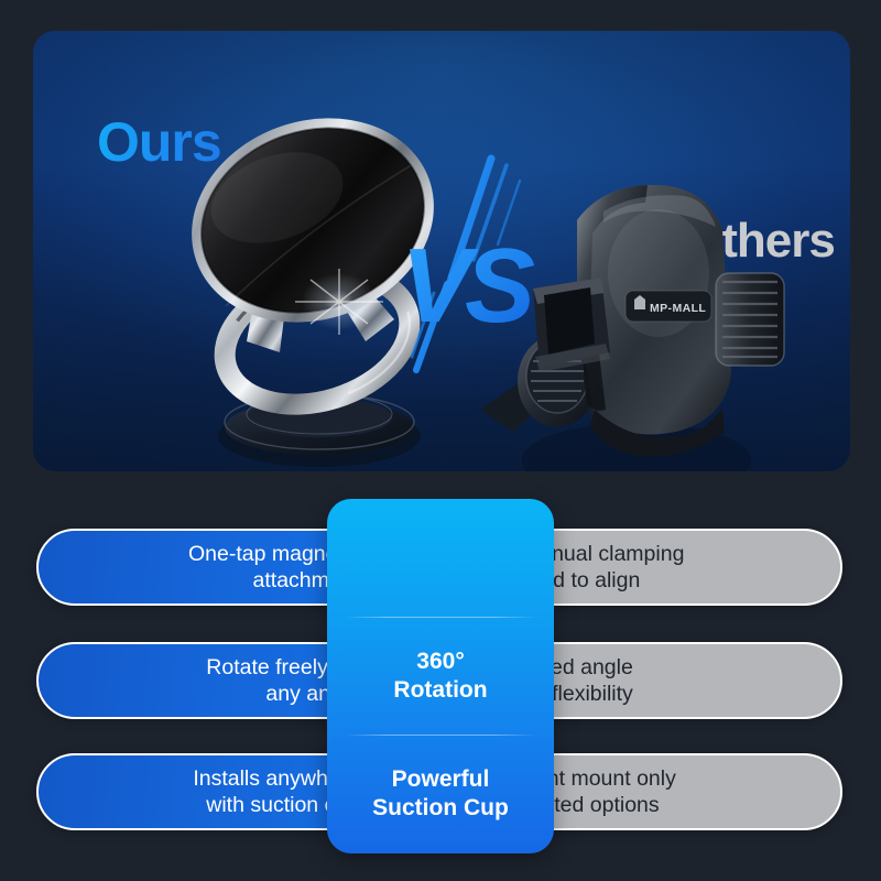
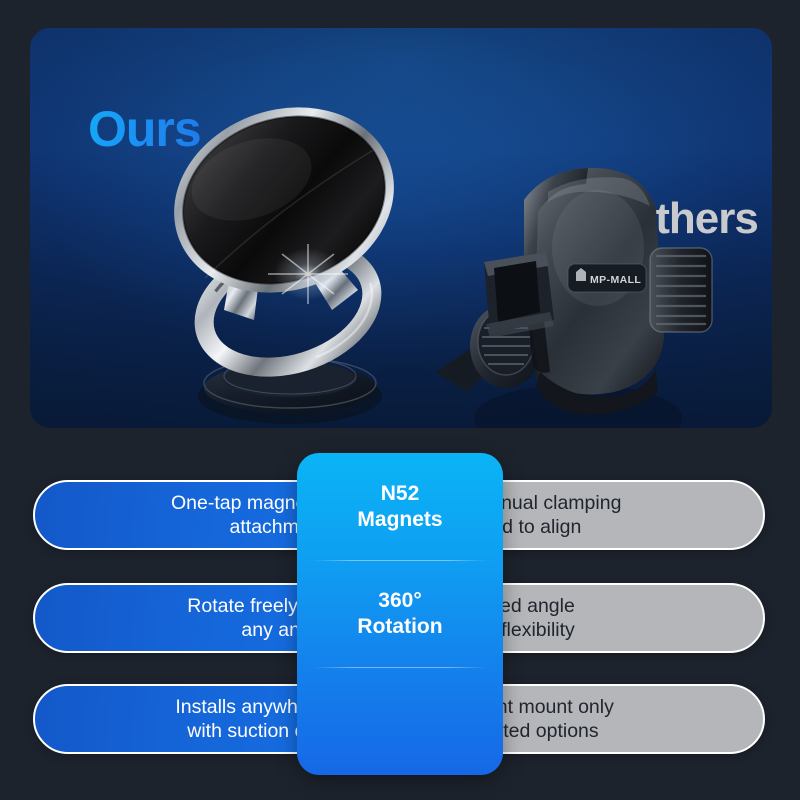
  MP-MALL
- VS
  Ours
  thers
  One-tap magn
  attachm
  nual clamping
  d to align
  Rotate freely
  ed angle
  flexibility
  Installs anywh
  with suction
  t mount only
  ted options
+ N52
+ Magnets
  360°
  Rotation
- Powerful
- Suction Cup
